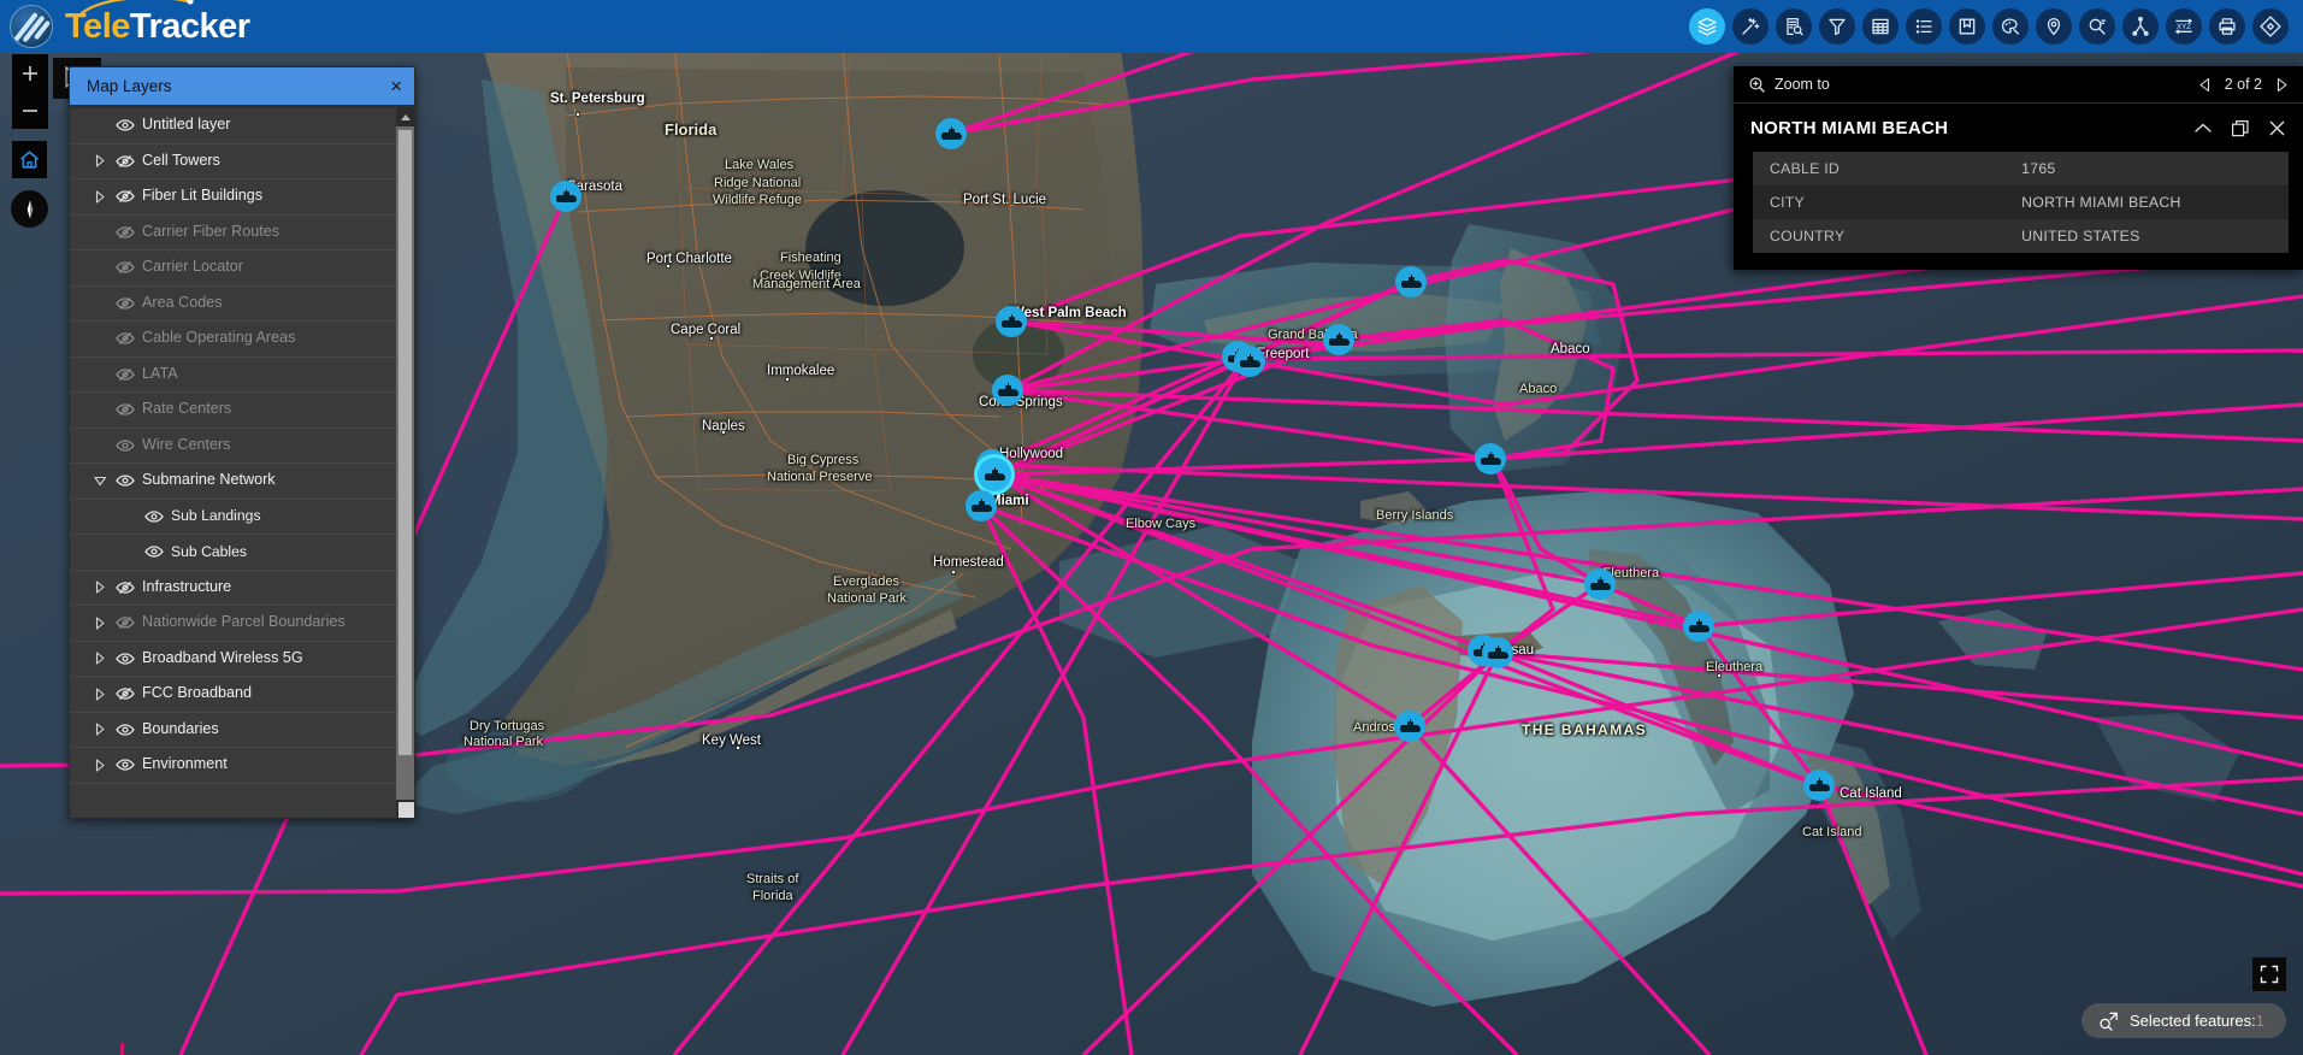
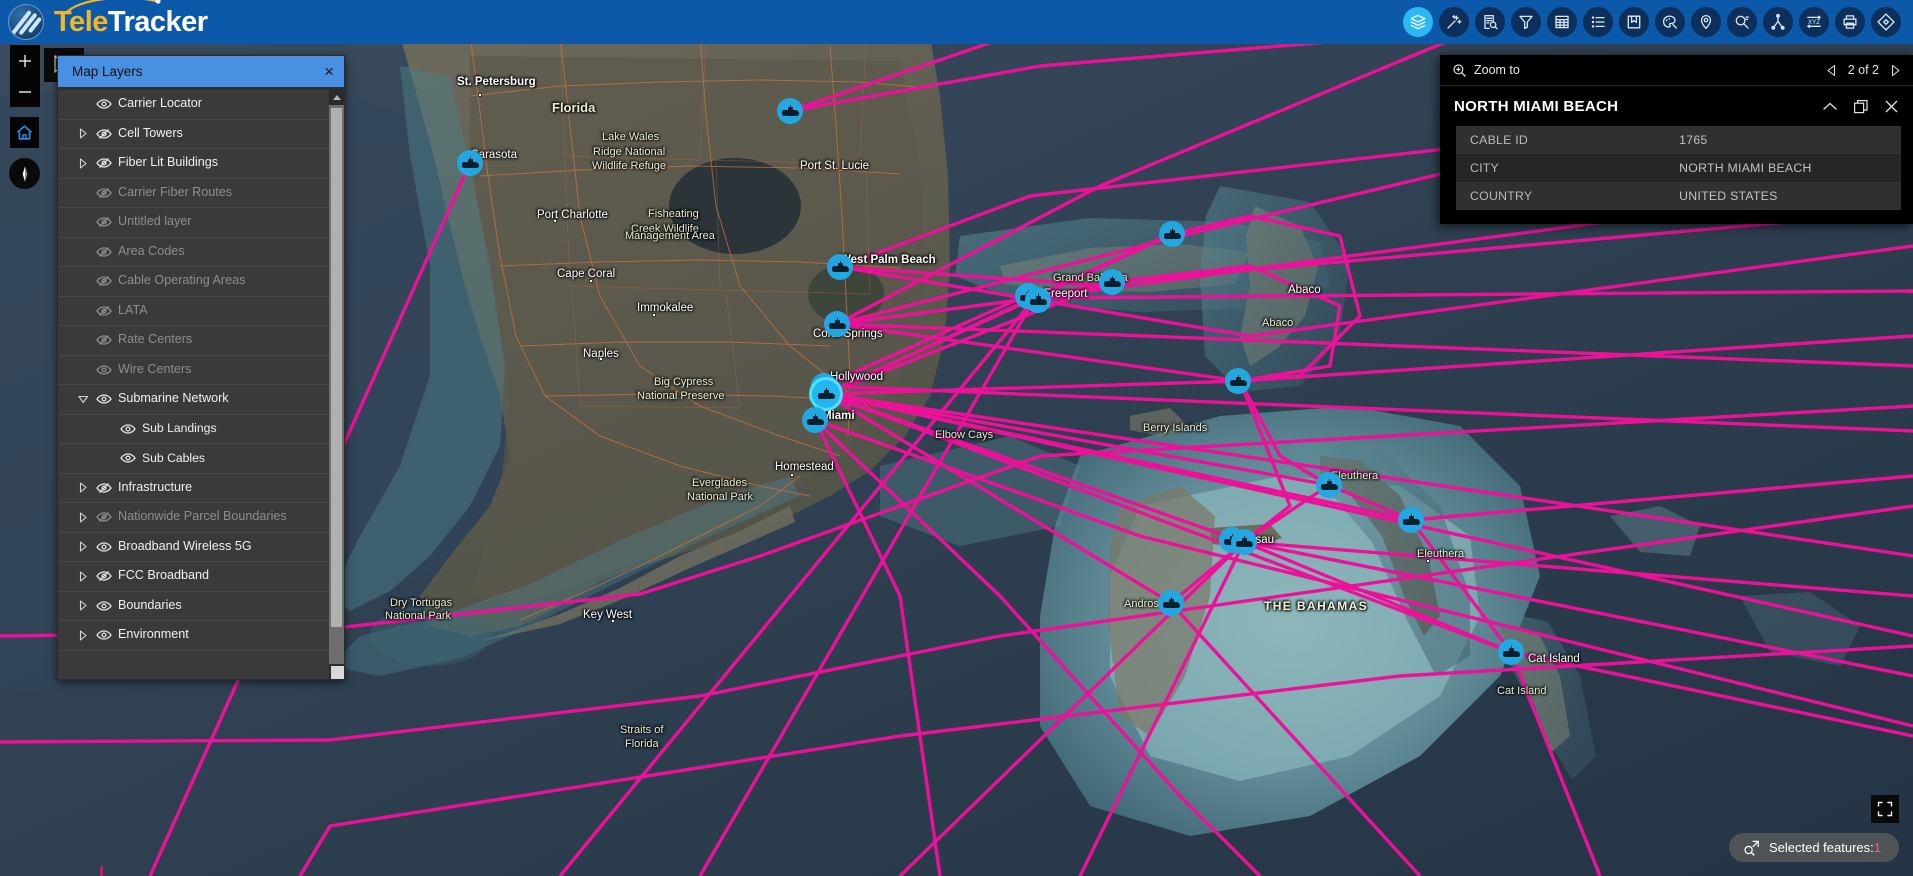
  TeleTracker
  St. Petersburg
  Florida
  Lake Wales
  Ridge National
  Wildlife Refuge
  Port St. Lucie
  arasota
  Port Charlotte
  Fisheating
  Creek Wildlife
  Management Area
  Cape Coral
  Immokalee
  Naples
  Big Cypress
  National Preserve
  est Palm Beach
  Co Springs
  ollywood
  iami
  Homestead
  Everglades
  National Park
  Dry Tortugas
  National Park
  Key West
  Straits of
  Florida
  reeport
  Abaco
  Abaco
  Elbow Cays
  Berry Islands
  leuthera
  Eleuthera
  Andros
  THE BAHAMAS
  Cat Island
  Cat Island
  Map Layers
  ×
- Untitled layer
+ Carrier Locator
  Cell Towers
  Fiber Lit Buildings
  Carrier Fiber Routes
- Carrier Locator
+ Untitled layer
  Area Codes
  Cable Operating Areas
  LATA
  Rate Centers
  Wire Centers
  Submarine Network
  Sub Landings
  Sub Cables
  Infrastructure
  Nationwide Parcel Boundaries
  Broadband Wireless 5G
  FCC Broadband
  Boundaries
  Environment
  Zoom to
  2 of 2
  NORTH MIAMI BEACH
  CABLE ID	1765
  CITY	NORTH MIAMI BEACH
  COUNTRY	UNITED STATES
  Selected features:1
